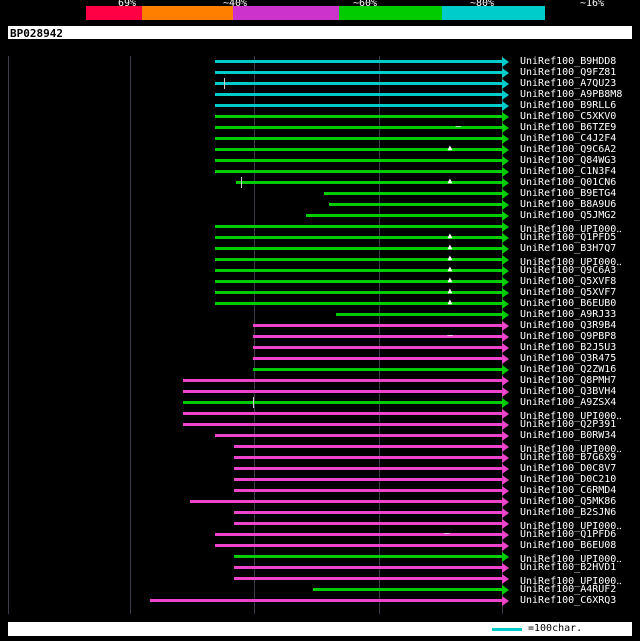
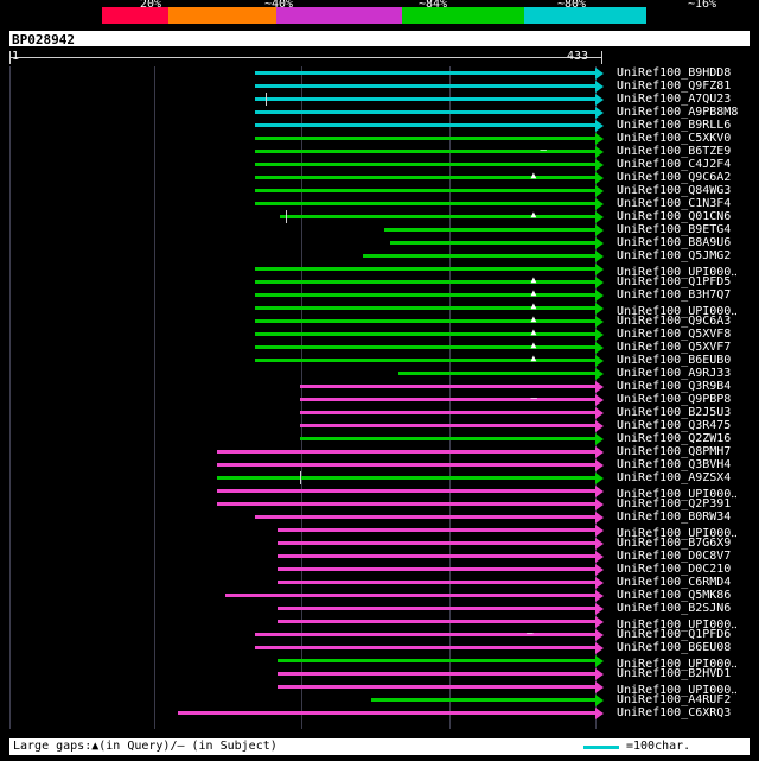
- 69%
+ 20%
  ~40%
- ~60%
+ ~84%
  ~80%
  ~16%
  BP028942
+ 1
+ 433
  UniRef100_B9HDD8
  UniRef100_Q9FZ81
  UniRef100_A7QU23
  UniRef100_A9PB8M8
  UniRef100_B9RLL6
  UniRef100_C5XKV0
  –
  UniRef100_B6TZE9
  UniRef100_C4J2F4
  ▲
  UniRef100_Q9C6A2
  UniRef100_Q84WG3
  UniRef100_C1N3F4
  ▲
  UniRef100_Q01CN6
  UniRef100_B9ETG4
  UniRef100_B8A9U6
  UniRef100_Q5JMG2
  UniRef100_UPI000‥
  ▲
  UniRef100_Q1PFD5
  ▲
  UniRef100_B3H7Q7
  ▲
  UniRef100_UPI000‥
  ▲
  UniRef100_Q9C6A3
  ▲
  UniRef100_Q5XVF8
  ▲
  UniRef100_Q5XVF7
  ▲
  UniRef100_B6EUB0
  UniRef100_A9RJ33
  UniRef100_Q3R9B4
  –
  UniRef100_Q9PBP8
  UniRef100_B2J5U3
  UniRef100_Q3R475
  UniRef100_Q2ZW16
  UniRef100_Q8PMH7
  UniRef100_Q3BVH4
  UniRef100_A9ZSX4
  UniRef100_UPI000‥
  UniRef100_Q2P391
  UniRef100_B0RW34
  UniRef100_UPI000‥
  UniRef100_B7G6X9
  UniRef100_D0C8V7
  UniRef100_D0C210
  UniRef100_C6RMD4
  UniRef100_Q5MK86
  UniRef100_B2SJN6
  UniRef100_UPI000‥
  –
  UniRef100_Q1PFD6
  UniRef100_B6EU08
  UniRef100_UPI000‥
  UniRef100_B2HVD1
  UniRef100_UPI000‥
  UniRef100_A4RUF2
  UniRef100_C6XRQ3
+ Large gaps:▲(in Query)/– (in Subject)
  =100char.
